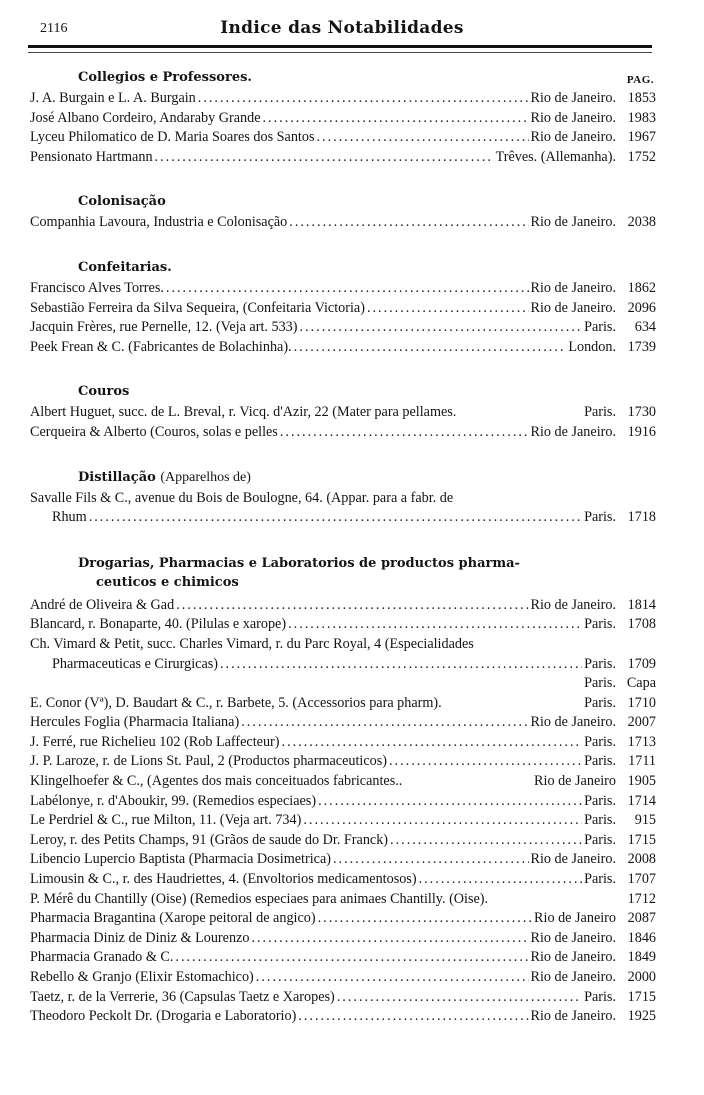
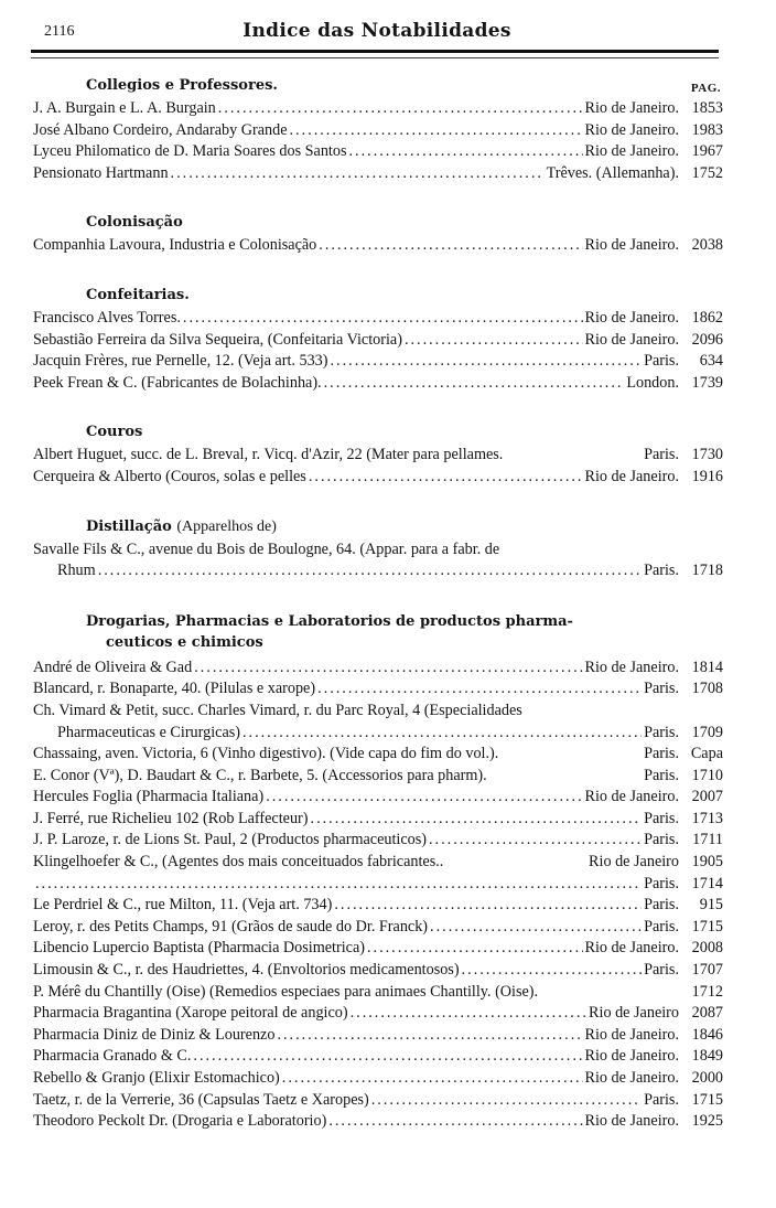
  2116
  Indice das Notabilidades
  Collegios e Professores.
  PAG.
  J. A. Burgain e L. A. Burgain
  Rio de Janeiro.
  1853
  José Albano Cordeiro, Andaraby Grande
  Rio de Janeiro.
  1983
  Lyceu Philomatico de D. Maria Soares dos Santos
  Rio de Janeiro.
  1967
  Pensionato Hartmann
  Trêves. (Allemanha).
  1752
  Colonisação
  Companhia Lavoura, Industria e Colonisação
  Rio de Janeiro.
  2038
  Confeitarias.
  Francisco Alves Torres.
  Rio de Janeiro.
  1862
  Sebastião Ferreira da Silva Sequeira, (Confeitaria Victoria)
  Rio de Janeiro.
  2096
  Jacquin Frères, rue Pernelle, 12. (Veja art. 533)
  Paris.
  634
  Peek Frean & C. (Fabricantes de Bolachinha).
  London.
  1739
  Couros
  Albert Huguet, succ. de L. Breval, r. Vicq. d'Azir, 22 (Mater para pellames.
  Paris.
  1730
  Cerqueira & Alberto (Couros, solas e pelles
  Rio de Janeiro.
  1916
  Distillação (Apparelhos de)
  Savalle Fils & C., avenue du Bois de Boulogne, 64. (Appar. para a fabr. de
  Rhum
  Paris.
  1718
  Drogarias, Pharmacias e Laboratorios de productos pharma-
  ceuticos e chimicos
  André de Oliveira & Gad
  Rio de Janeiro.
  1814
  Blancard, r. Bonaparte, 40. (Pilulas e xarope)
  Paris.
  1708
  Ch. Vimard & Petit, succ. Charles Vimard, r. du Parc Royal, 4 (Especialidades
  Pharmaceuticas e Cirurgicas)
  Paris.
  1709
+ Chassaing, aven. Victoria, 6 (Vinho digestivo). (Vide capa do fim do vol.).
  Paris.
  Capa
  E. Conor (Vª), D. Baudart & C., r. Barbete, 5. (Accessorios para pharm).
  Paris.
  1710
  Hercules Foglia (Pharmacia Italiana)
  Rio de Janeiro.
  2007
  J. Ferré, rue Richelieu 102 (Rob Laffecteur)
  Paris.
  1713
  J. P. Laroze, r. de Lions St. Paul, 2 (Productos pharmaceuticos)
  Paris.
  1711
  Klingelhoefer & C., (Agentes dos mais conceituados fabricantes..
  Rio de Janeiro
  1905
- Labélonye, r. d'Aboukir, 99. (Remedios especiaes)
  Paris.
  1714
  Le Perdriel & C., rue Milton, 11. (Veja art. 734)
  Paris.
  915
  Leroy, r. des Petits Champs, 91 (Grãos de saude do Dr. Franck)
  Paris.
  1715
  Libencio Lupercio Baptista (Pharmacia Dosimetrica)
  Rio de Janeiro.
  2008
  Limousin & C., r. des Haudriettes, 4. (Envoltorios medicamentosos)
  Paris.
  1707
  P. Mérê du Chantilly (Oise) (Remedios especiaes para animaes Chantilly. (Oise).
  1712
  Pharmacia Bragantina (Xarope peitoral de angico)
  Rio de Janeiro
  2087
  Pharmacia Diniz de Diniz & Lourenzo
  Rio de Janeiro.
  1846
  Pharmacia Granado & C.
  Rio de Janeiro.
  1849
  Rebello & Granjo (Elixir Estomachico)
  Rio de Janeiro.
  2000
  Taetz, r. de la Verrerie, 36 (Capsulas Taetz e Xaropes)
  Paris.
  1715
  Theodoro Peckolt Dr. (Drogaria e Laboratorio)
  Rio de Janeiro.
  1925
